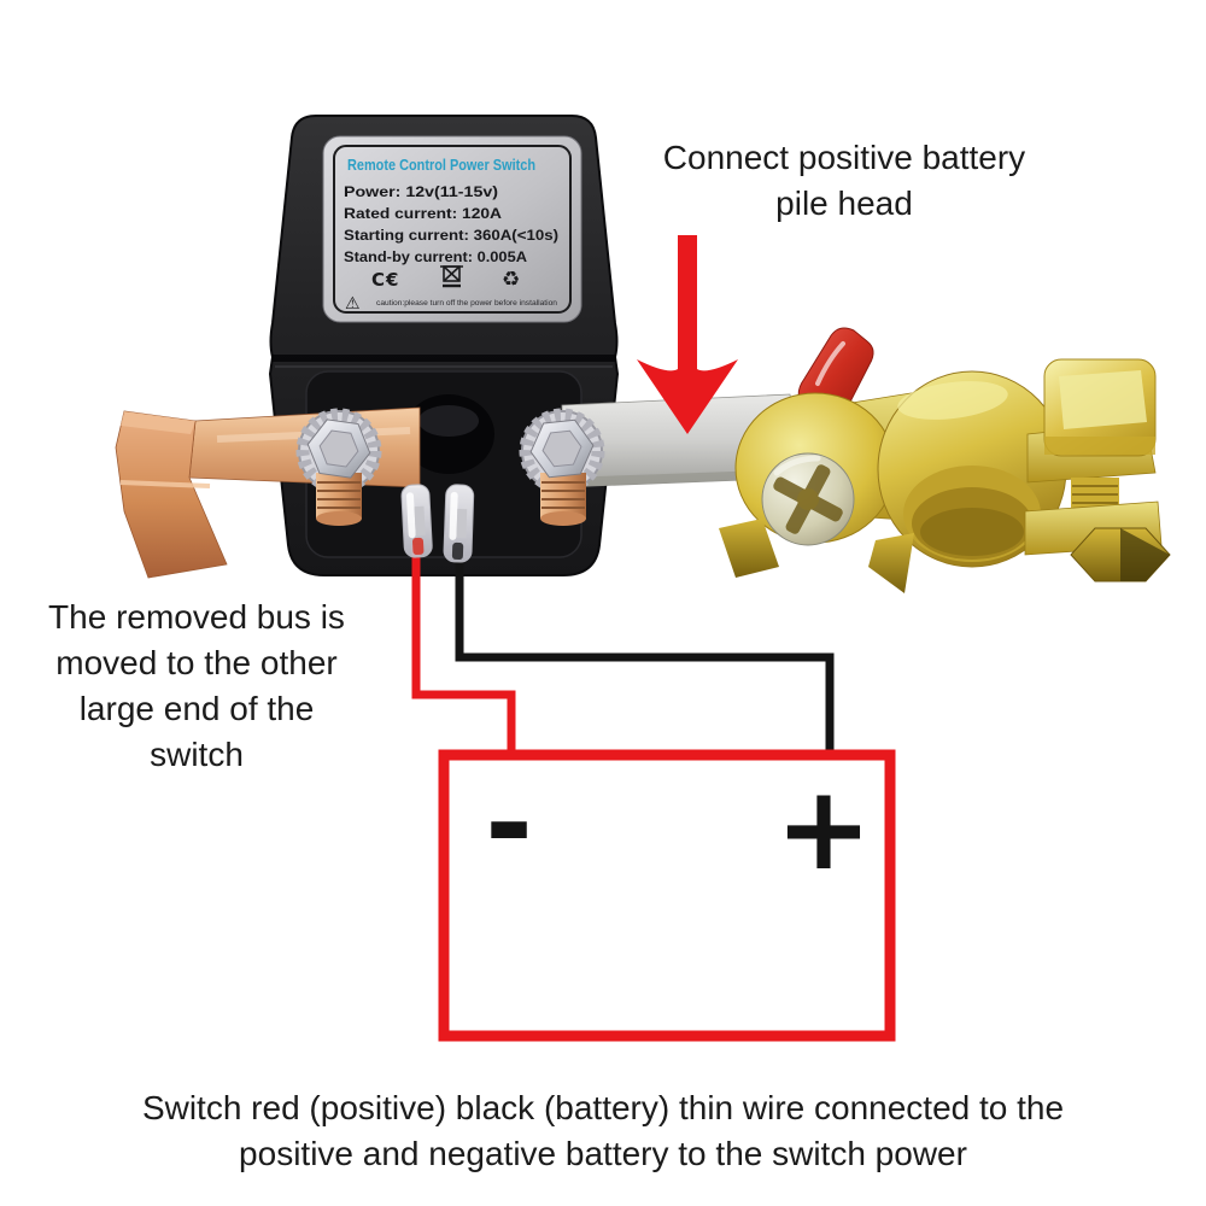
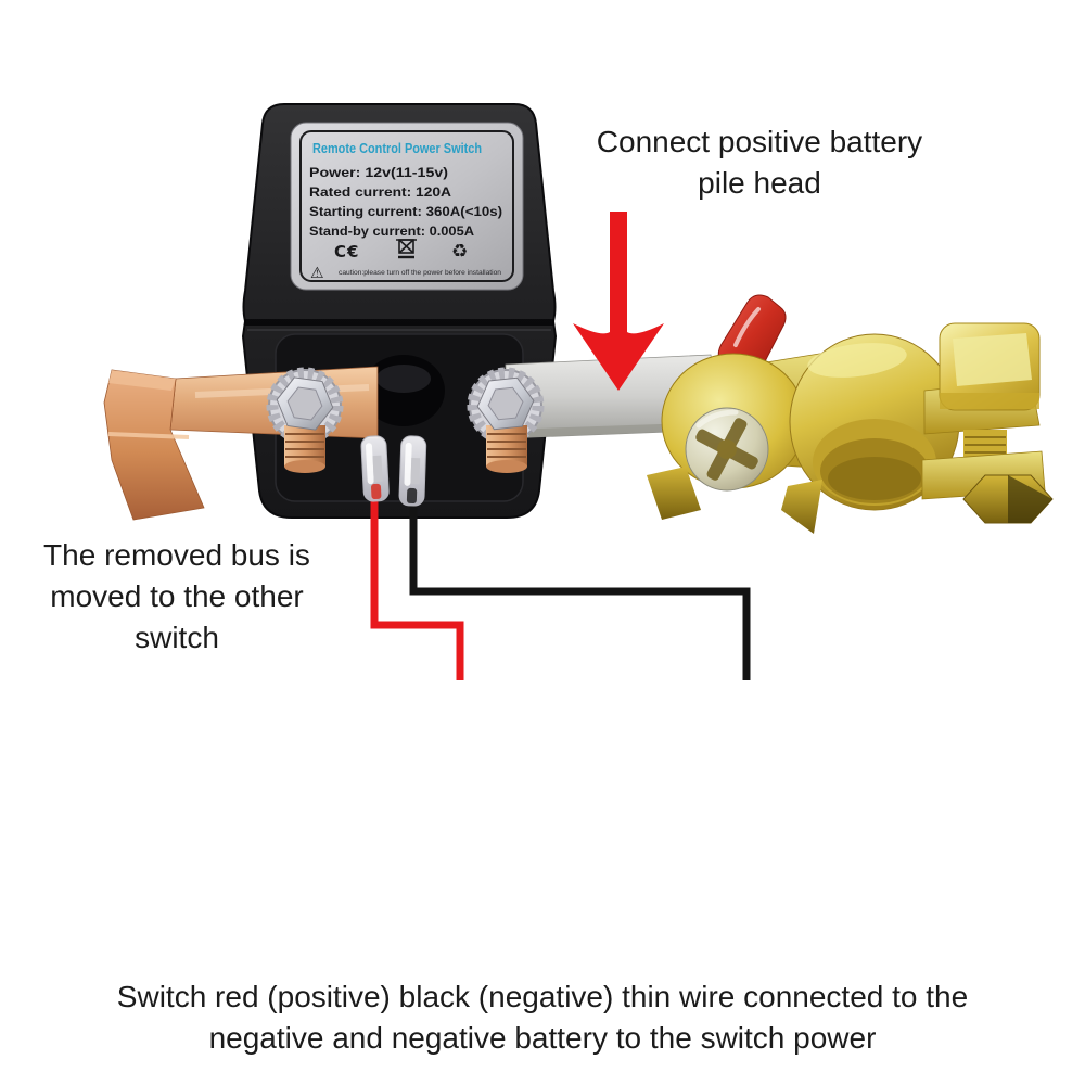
  Connect positive battery
  pile head
  The removed bus is
  moved to the other
- large end of the
  switch
- Switch red (positive) black (battery) thin wire connected to the
+ Switch red (positive) black (negative) thin wire connected to the
- positive and negative battery to the switch power
+ negative and negative battery to the switch power
  Remote Control Power Switch
  Power: 12v(11-15v)
  Rated current: 120A
  Starting current: 360A(<10s)
  Stand-by current: 0.005A
  C€
  ♻
  ⚠
- -
- +
